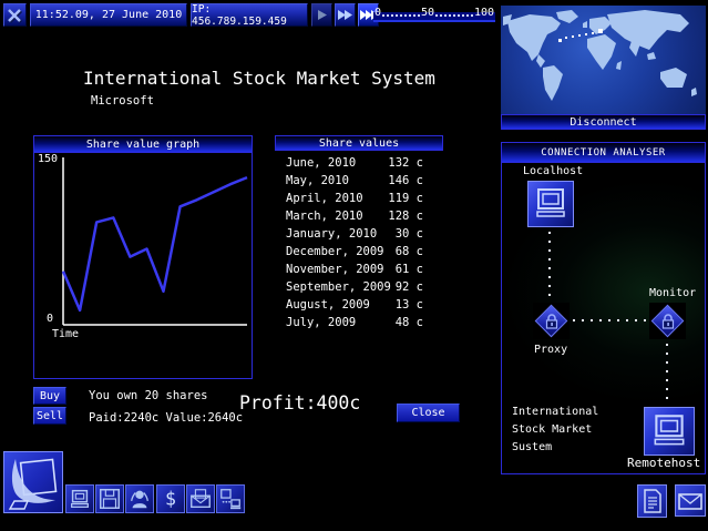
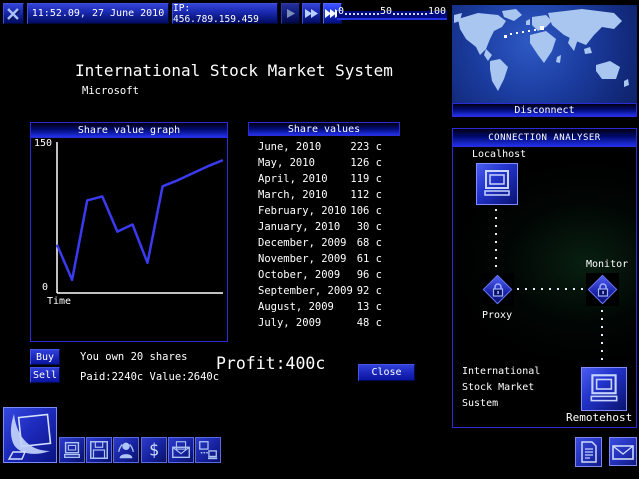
  11:52.09, 27 June 2010
  IP: 456.789.159.459
  0
  50
  100
  International Stock Market System
  Microsoft
  Share value graph
  150
  0
  Time
  Share values
  June, 2010
- 132 c
+ 223 c
  May, 2010
- 146 c
+ 126 c
  April, 2010
  119 c
  March, 2010
- 128 c
+ 112 c
+ February, 2010
+ 106 c
  January, 2010
  30 c
  December, 2009
  68 c
  November, 2009
  61 c
+ October, 2009
+ 96 c
  September, 2009
  92 c
  August, 2009
  13 c
  July, 2009
  48 c
  Buy
  Sell
  You own 20 shares
  Paid:2240c Value:2640c
  Profit:400c
  Close
  Disconnect
  CONNECTION ANALYSER
  Localhost
  Monitor
  Proxy
  Remotehost
  International
  Stock Market
  Sustem
  $
